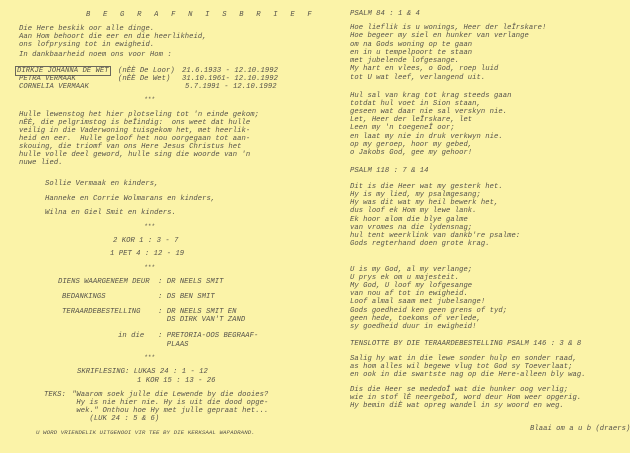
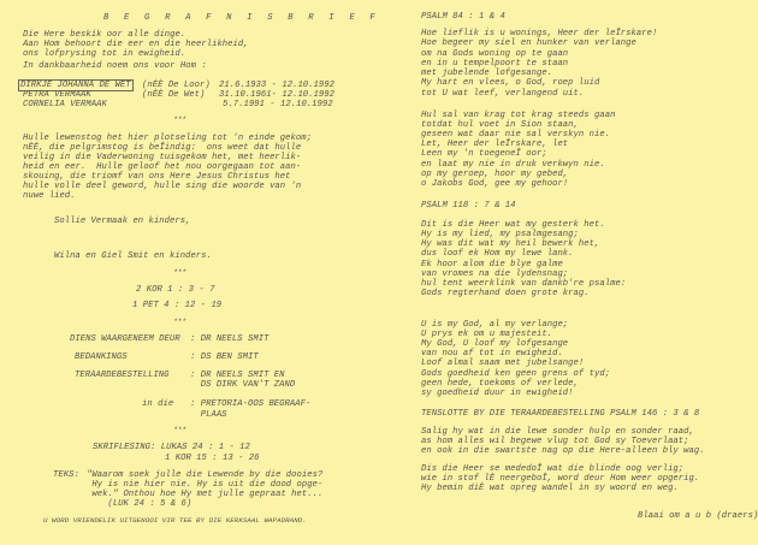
  B E G R A F N I S B R I E F
  Die Here beskik oor alle dinge.
  Aan Hom behoort die eer en die heerlikheid,
  ons lofprysing tot in ewigheid.
  In dankbaarheid noem ons voor Hom :
  DIRKJE JOHANNA DE WET
  (nÈÈ De Loor)
  21.6.1933 - 12.10.1992
  PETRA VERMAAK
  (nÈÈ De Wet)
  31.10.1961- 12.10.1992
  CORNELIA VERMAAK
  5.7.1991 - 12.10.1992
  Hulle lewenstog het hier plotseling tot 'n einde gekom;
  nÈÈ, die pelgrimstog is beÎindig: ons weet dat hulle
  veilig in die Vaderwoning tuisgekom het, met heerlik-
  heid en eer. Hulle geloof het nou oorgegaan tot aan-
  skouing, die triomf van ons Here Jesus Christus het
  hulle volle deel geword, hulle sing die woorde van 'n
  nuwe lied.
  Sollie Vermaak en kinders,
- Hanneke en Corrie Wolmarans en kinders,
  Wilna en Giel Smit en kinders.
  2 KOR 1 : 3 - 7
  1 PET 4 : 12 - 19
  DIENS WAARGENEEM DEUR
  : DR NEELS SMIT
  BEDANKINGS
  : DS BEN SMIT
  TERAARDEBESTELLING
  : DR NEELS SMIT EN
  DS DIRK VAN'T ZAND
  in die
  : PRETORIA-OOS BEGRAAF-
  PLAAS
  SKRIFLESING: LUKAS 24 : 1 - 12
  1 KOR 15 : 13 - 26
  TEKS:
  "Waarom soek julle die Lewende by die dooies?
  Hy is nie hier nie. Hy is uit die dood opge-
  wek." Onthou hoe Hy met julle gepraat het...
  (LUK 24 : 5 & 6)
  PSALM 84 : 1 & 4
  Hoe lieflik is u wonings, Heer der leÎrskare!
  Hoe begeer my siel en hunker van verlange
  om na Gods woning op te gaan
  en in u tempelpoort te staan
  met jubelende lofgesange.
  My hart en vlees, o God, roep luid
  tot U wat leef, verlangend uit.
  Hul sal van krag tot krag steeds gaan
  totdat hul voet in Sion staan,
  geseen wat daar nie sal verskyn nie.
  Let, Heer der leÎrskare, let
  Leen my 'n toegeneÎ oor;
  en laat my nie in druk verkwyn nie.
  op my geroep, hoor my gebed,
  o Jakobs God, gee my gehoor!
  PSALM 118 : 7 & 14
  Dit is die Heer wat my gesterk het.
  Hy is my lied, my psalmgesang;
  Hy was dit wat my heil bewerk het,
  dus loof ek Hom my lewe lank.
  Ek hoor alom die blye galme
  van vromes na die lydensnag;
  hul tent weerklink van dankb're psalme:
  Gods regterhand doen grote krag.
  U is my God, al my verlange;
  U prys ek om u majesteit.
  My God, U loof my lofgesange
  van nou af tot in ewigheid.
  Loof almal saam met jubelsange!
  Gods goedheid ken geen grens of tyd;
  geen hede, toekoms of verlede,
  sy goedheid duur in ewigheid!
  TENSLOTTE BY DIE TERAARDEBESTELLING PSALM 146 : 3 & 8
  Salig hy wat in die lewe sonder hulp en sonder raad,
  as hom alles wil begewe vlug tot God sy Toeverlaat;
  en ook in die swartste nag op die Here-alleen bly wag.
- Dis die Heer se mededoÎ wat die hunker oog verlig;
+ Dis die Heer se mededoÎ wat die blinde oog verlig;
  wie in stof lÈ neergeboÎ, word deur Hom weer opgerig.
  Hy bemin diÈ wat opreg wandel in sy woord en weg.
  Blaai om a u b (draers)
